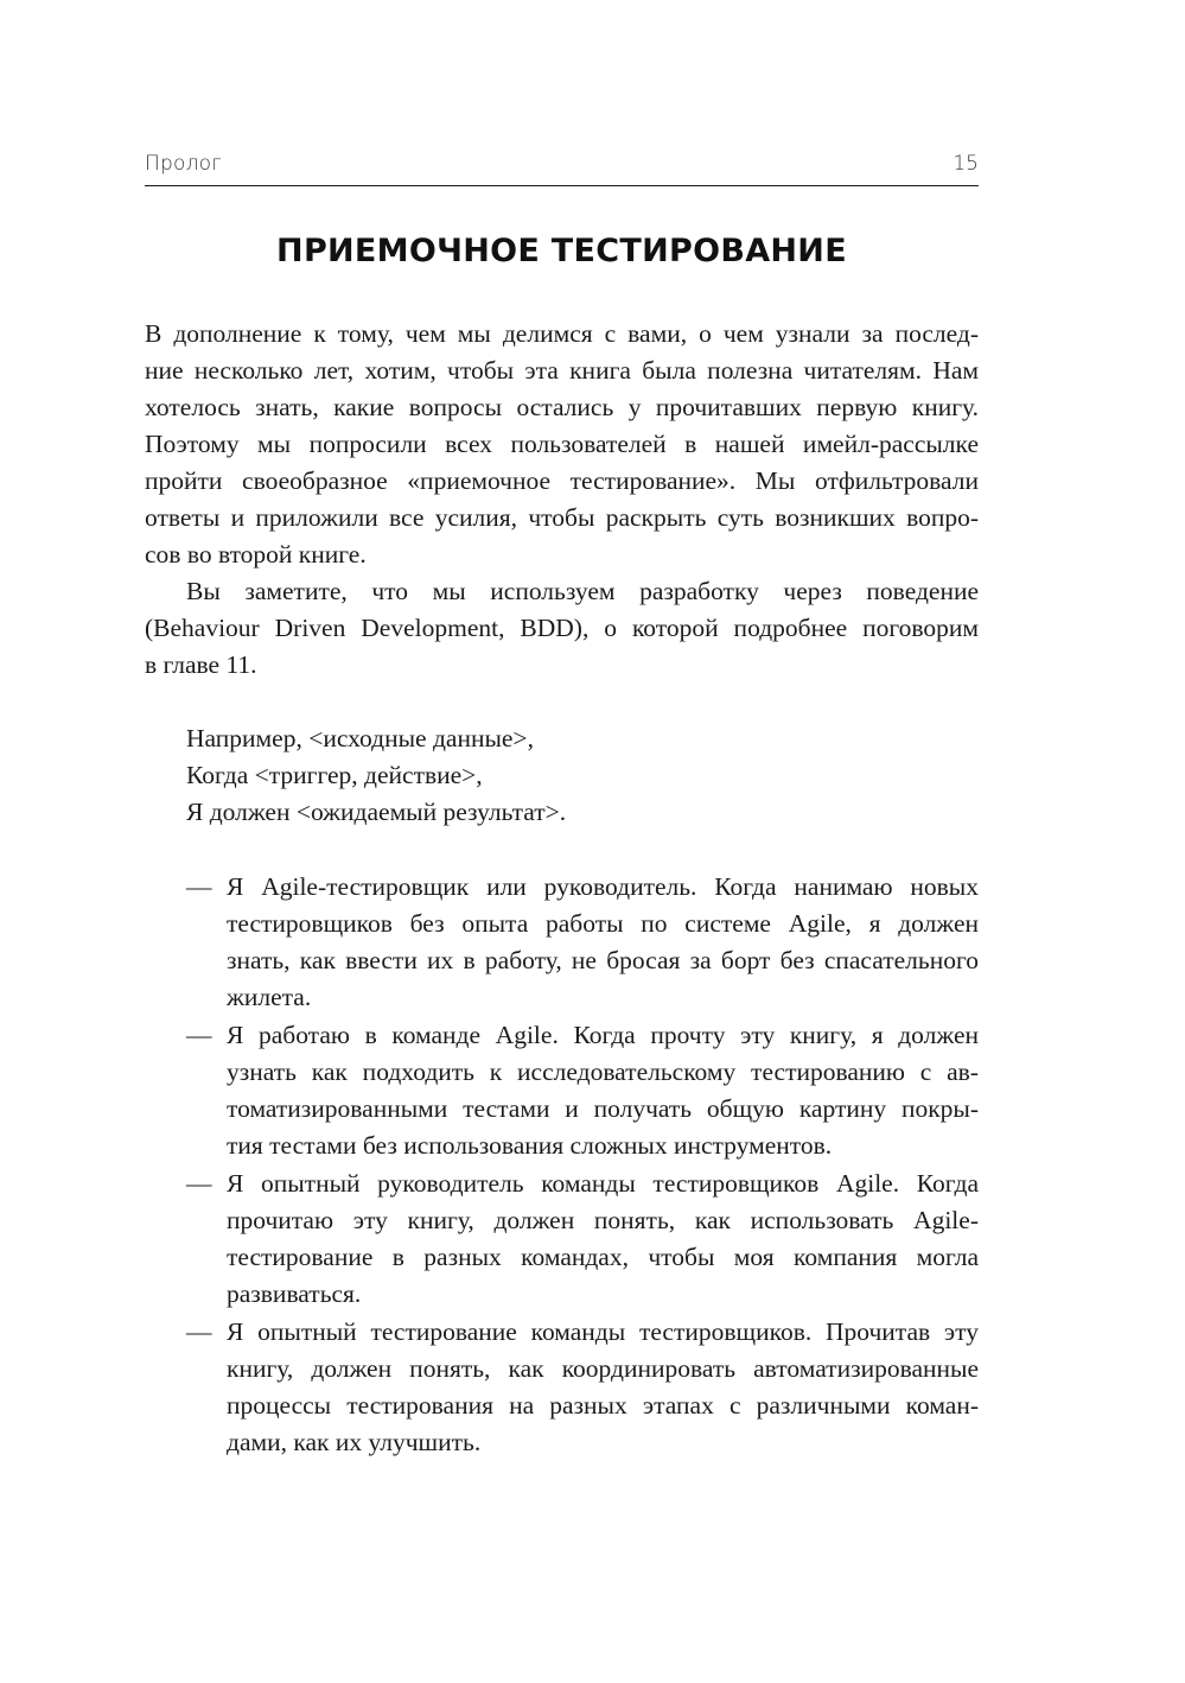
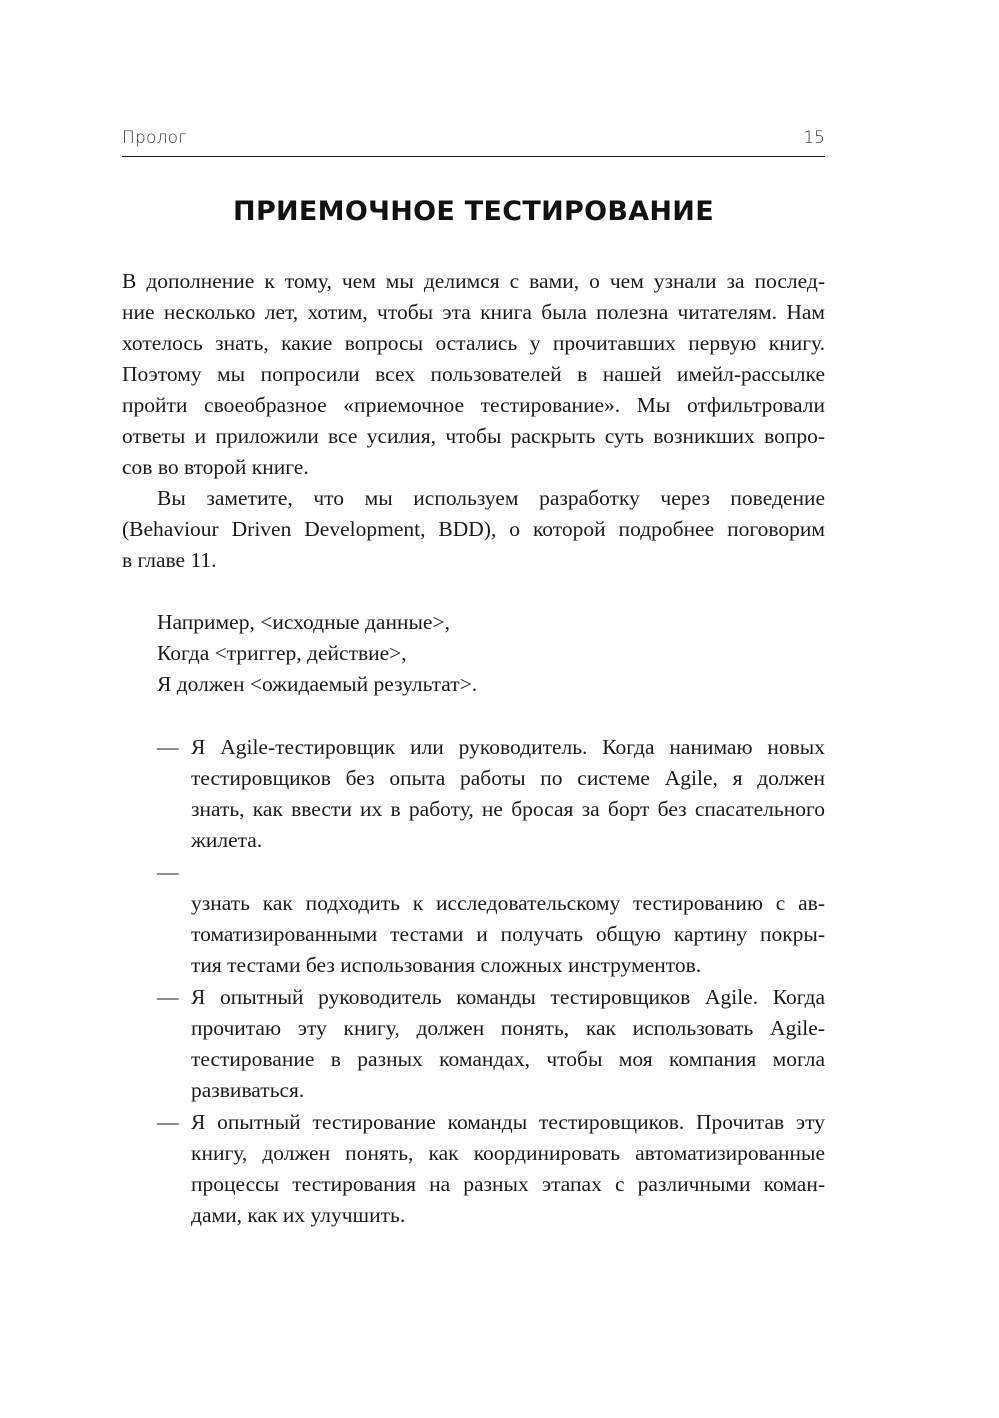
  Пролог
  15
  ПРИЕМОЧНОЕ ТЕСТИРОВАНИЕ
  В дополнение к тому, чем мы делимся с вами, о чем узнали за послед-
  ние несколько лет, хотим, чтобы эта книга была полезна читателям. Нам
  хотелось знать, какие вопросы остались у прочитавших первую книгу.
  Поэтому мы попросили всех пользователей в нашей имейл-рассылке
  пройти своеобразное «приемочное тестирование». Мы отфильтровали
  ответы и приложили все усилия, чтобы раскрыть суть возникших вопро-
  сов во второй книге.
  Вы заметите, что мы используем разработку через поведение
  (Behaviour Driven Development, BDD), о которой подробнее поговорим
  в главе 11.
  Например, <исходные данные>,
  Когда <триггер, действие>,
  Я должен <ожидаемый результат>.
  —
  Я Agile-тестировщик или руководитель. Когда нанимаю новых
  тестировщиков без опыта работы по системе Agile, я должен
  знать, как ввести их в работу, не бросая за борт без спасательного
  жилета.
  —
- Я работаю в команде Agile. Когда прочту эту книгу, я должен
  узнать как подходить к исследовательскому тестированию с ав-
  томатизированными тестами и получать общую картину покры-
  тия тестами без использования сложных инструментов.
  —
  Я опытный руководитель команды тестировщиков Agile. Когда
  прочитаю эту книгу, должен понять, как использовать Agile-
  тестирование в разных командах, чтобы моя компания могла
  развиваться.
  —
  Я опытный тестирование команды тестировщиков. Прочитав эту
  книгу, должен понять, как координировать автоматизированные
  процессы тестирования на разных этапах с различными коман-
  дами, как их улучшить.
